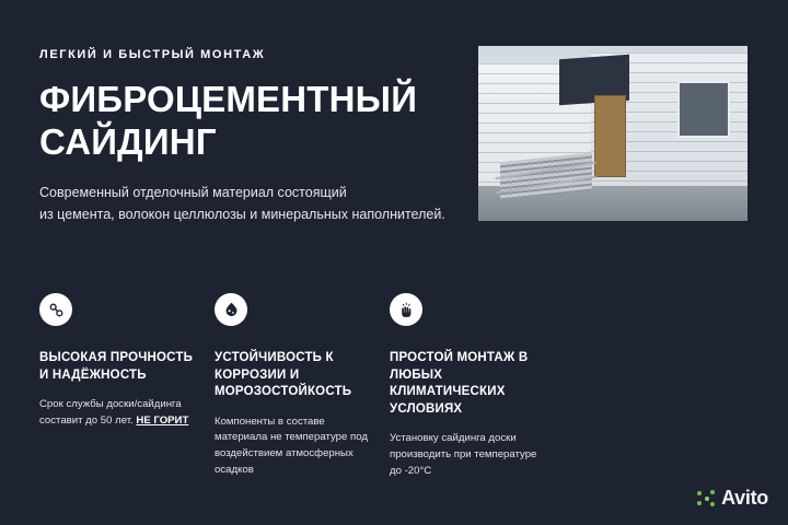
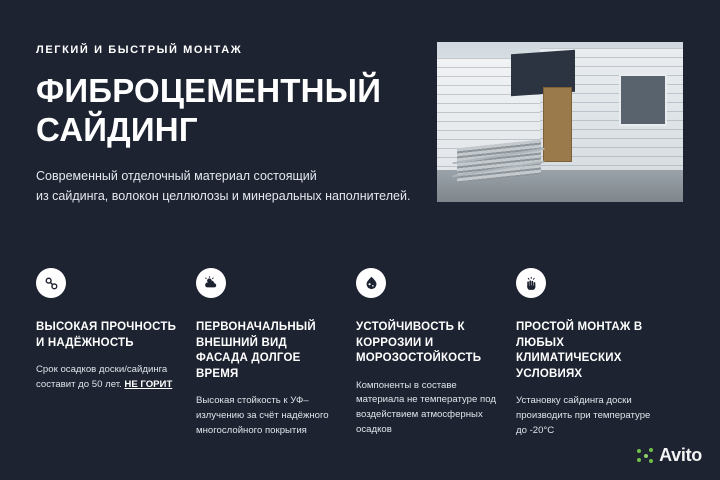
  ЛЕГКИЙ И БЫСТРЫЙ МОНТАЖ
  ФИБРОЦЕМЕНТНЫЙ
  САЙДИНГ
  Современный отделочный материал состоящий
- из цемента, волокон целлюлозы и минеральных наполнителей.
+ из сайдинга, волокон целлюлозы и минеральных наполнителей.
  ВЫСОКАЯ ПРОЧНОСТЬ И НАДЁЖНОСТЬ
- Срок службы доски/сайдинга составит до 50 лет. НЕ ГОРИТ
+ Срок осадков доски/сайдинга составит до 50 лет. НЕ ГОРИТ
+ ПЕРВОНАЧАЛЬНЫЙ ВНЕШНИЙ ВИД ФАСАДА ДОЛГОЕ ВРЕМЯ
+ Высокая стойкость к УФ–излучению за счёт надёжного многослойного покрытия
  УСТОЙЧИВОСТЬ К КОРРОЗИИ И МОРОЗОСТОЙКОСТЬ
  Компоненты в составе материала не температуре под воздействием атмосферных осадков
  ПРОСТОЙ МОНТАЖ В ЛЮБЫХ КЛИМАТИЧЕСКИХ УСЛОВИЯХ
  Установку сайдинга доски производить при температуре до -20°С
  Avito
